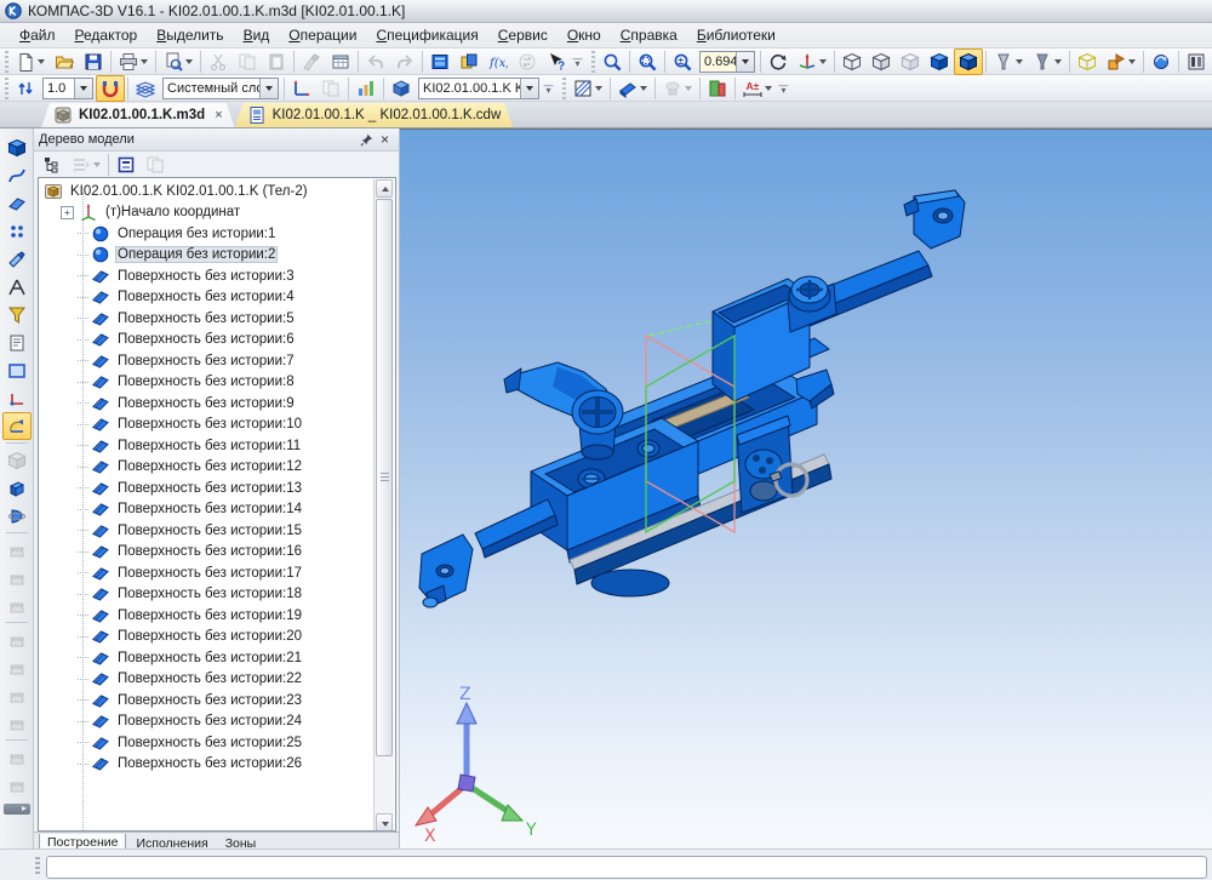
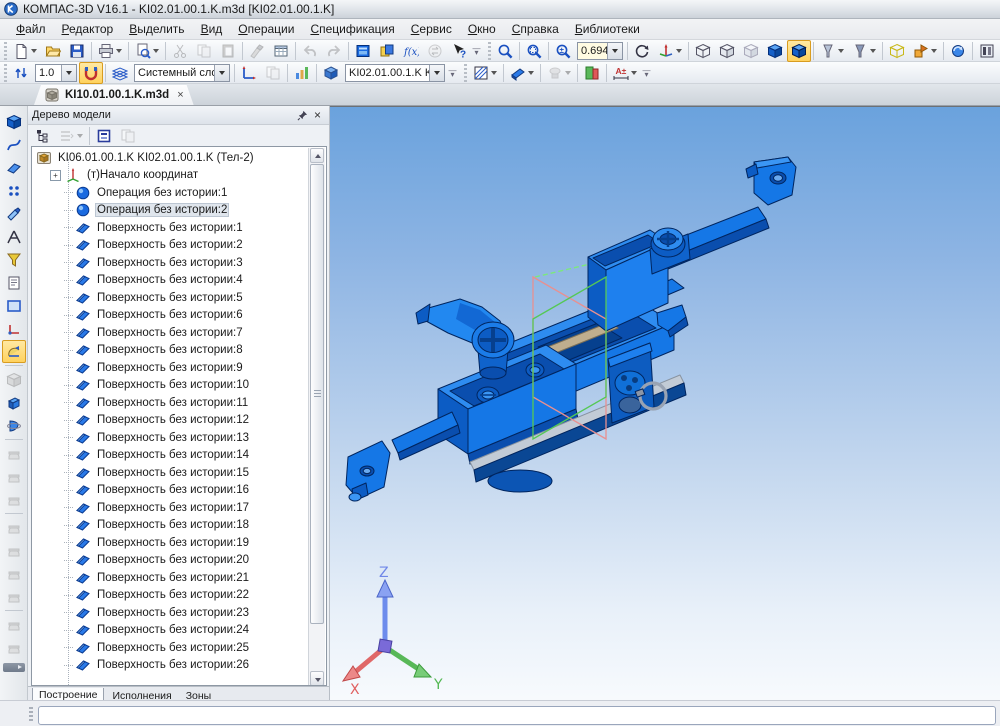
  КОМПАС-3D V16.1 - KI02.01.00.1.K.m3d [KI02.01.00.1.K]
  Файл
  Редактор
  Выделить
  Вид
  Операции
  Спецификация
  Сервис
  Окно
  Справка
  Библиотеки
  f(x
  ?
  —
  ▾
  ±
  0.694
  1.0
  Системный сл
  KI02.01.00.1.K
  —
  ▾
  A±
  —
  ▾
- KI02.01.00.1.K.m3d
+ KI10.01.00.1.K.m3d
  ×
- KI02.01.00.1.K _ KI02.01.00.1.K.cdw
  Дерево модели
  ×
- KI02.01.00.1.K KI02.01.00.1.K (Тел-2)
+ KI06.01.00.1.K KI02.01.00.1.K (Тел-2)
  +
  (т)Начало координат
  Операция без истории:1
  Операция без истории:2
+ Поверхность без истории:1
+ Поверхность без истории:2
  Поверхность без истории:3
  Поверхность без истории:4
  Поверхность без истории:5
  Поверхность без истории:6
  Поверхность без истории:7
  Поверхность без истории:8
  Поверхность без истории:9
  Поверхность без истории:10
  Поверхность без истории:11
  Поверхность без истории:12
  Поверхность без истории:13
  Поверхность без истории:14
  Поверхность без истории:15
  Поверхность без истории:16
  Поверхность без истории:17
  Поверхность без истории:18
  Поверхность без истории:19
  Поверхность без истории:20
  Поверхность без истории:21
  Поверхность без истории:22
  Поверхность без истории:23
  Поверхность без истории:24
  Поверхность без истории:25
  Поверхность без истории:26
  Построение
  Исполнения
  Зоны
  X
  Y
  Z
